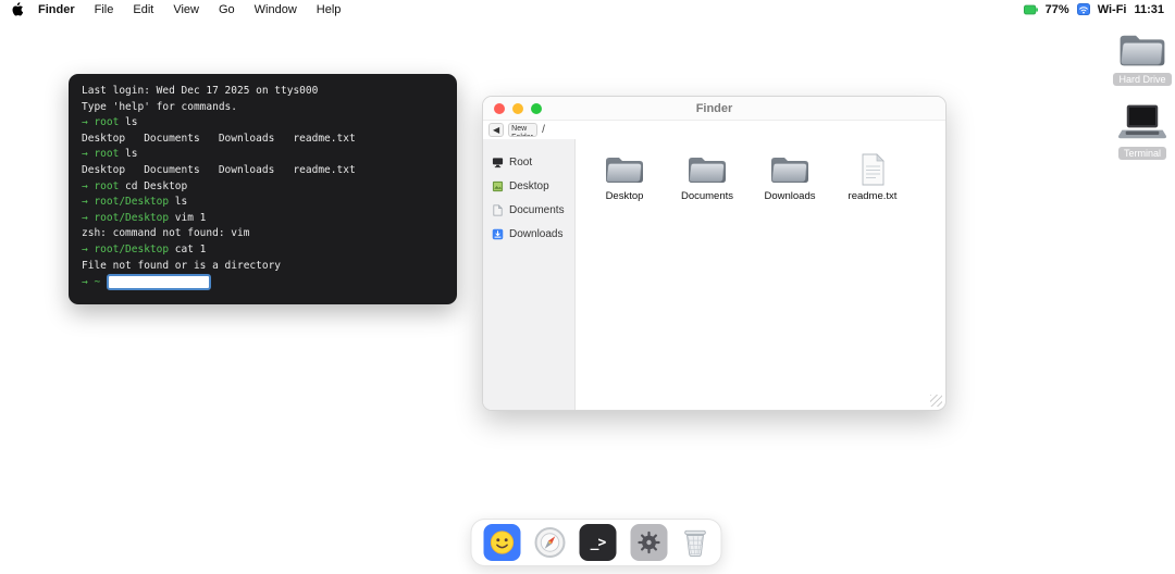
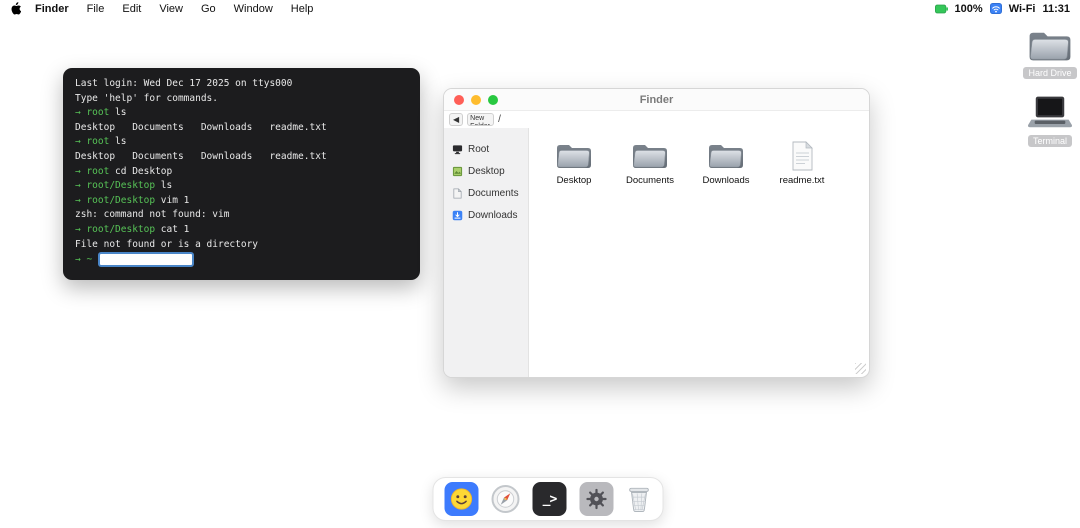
  Finder
  File
  Edit
  View
  Go
  Window
  Help
- 77%
+ 100%
  Wi-Fi
  11:31
  Hard Drive
  Terminal
  Last login: Wed Dec 17 2025 on ttys000
  Type 'help' for commands.
  → root ls
  Desktop Documents Downloads readme.txt
  → root ls
  Desktop Documents Downloads readme.txt
  → root cd Desktop
  → root/Desktop ls
  → root/Desktop vim 1
  zsh: command not found: vim
  → root/Desktop cat 1
  File not found or is a directory
  → ~
  Finder
  ◀
  /
  Root
  Desktop
  Documents
  Downloads
  Desktop
  Documents
  Downloads
  readme.txt
  _>
